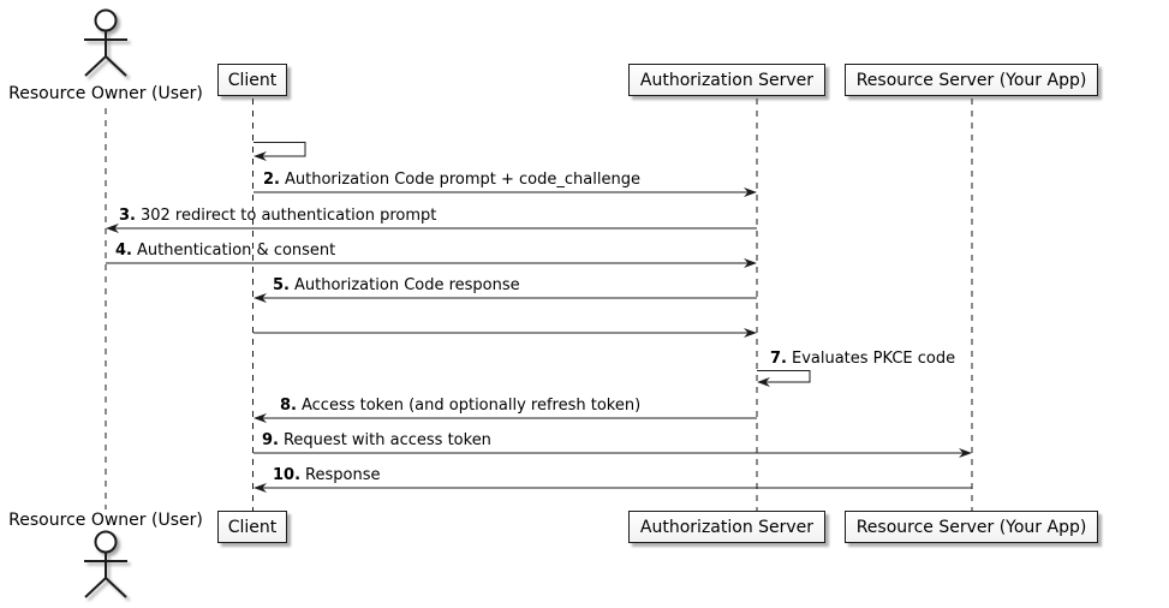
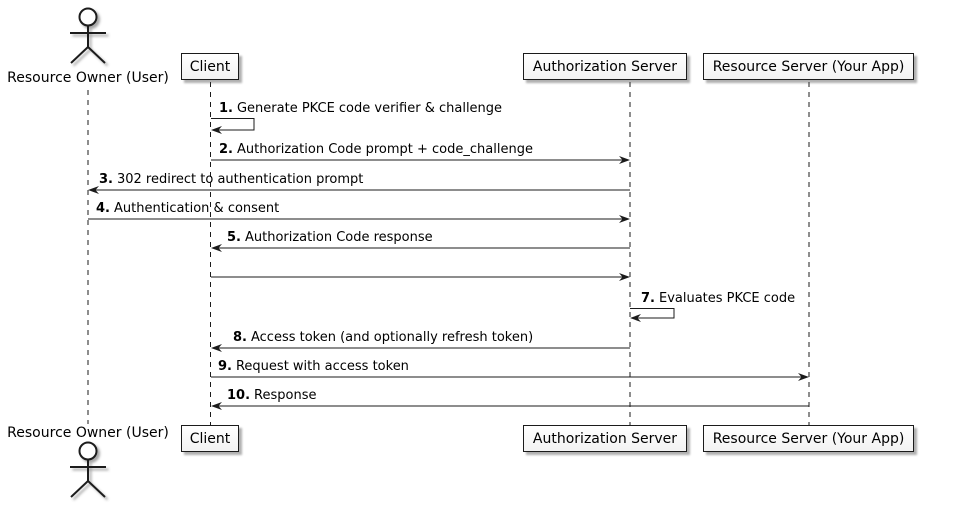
  Resource Owner (User)
  Resource Owner (User)
  Client
  Authorization Server
  Resource Server (Your App)
  Client
  Authorization Server
  Resource Server (Your App)
+ 1. Generate PKCE code verifier & challenge
  2. Authorization Code prompt + code_challenge
  3. 302 redirect to authentication prompt
  4. Authentication & consent
  5. Authorization Code response
  7. Evaluates PKCE code
  8. Access token (and optionally refresh token)
  9. Request with access token
  10. Response
